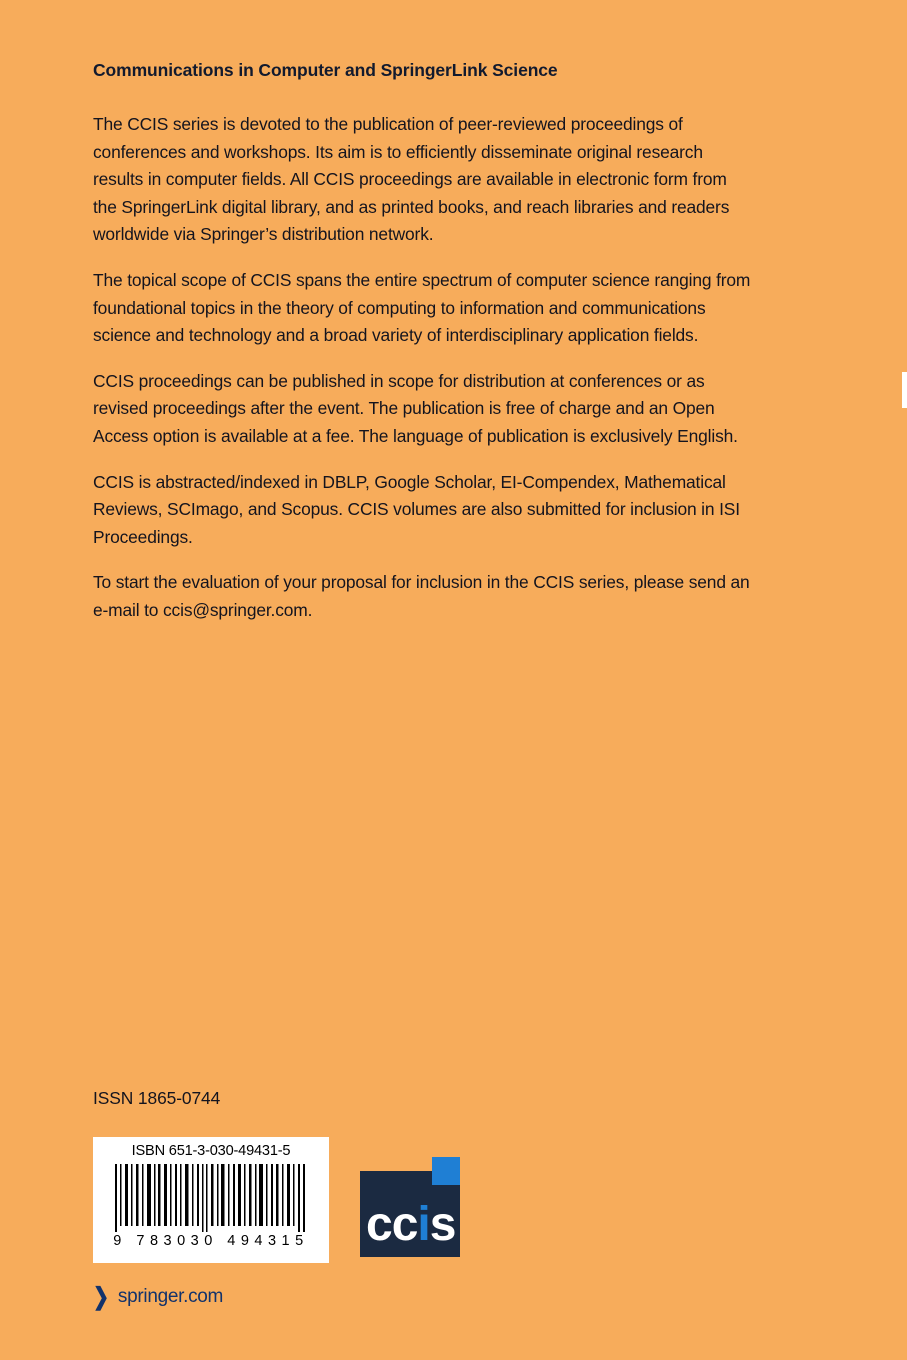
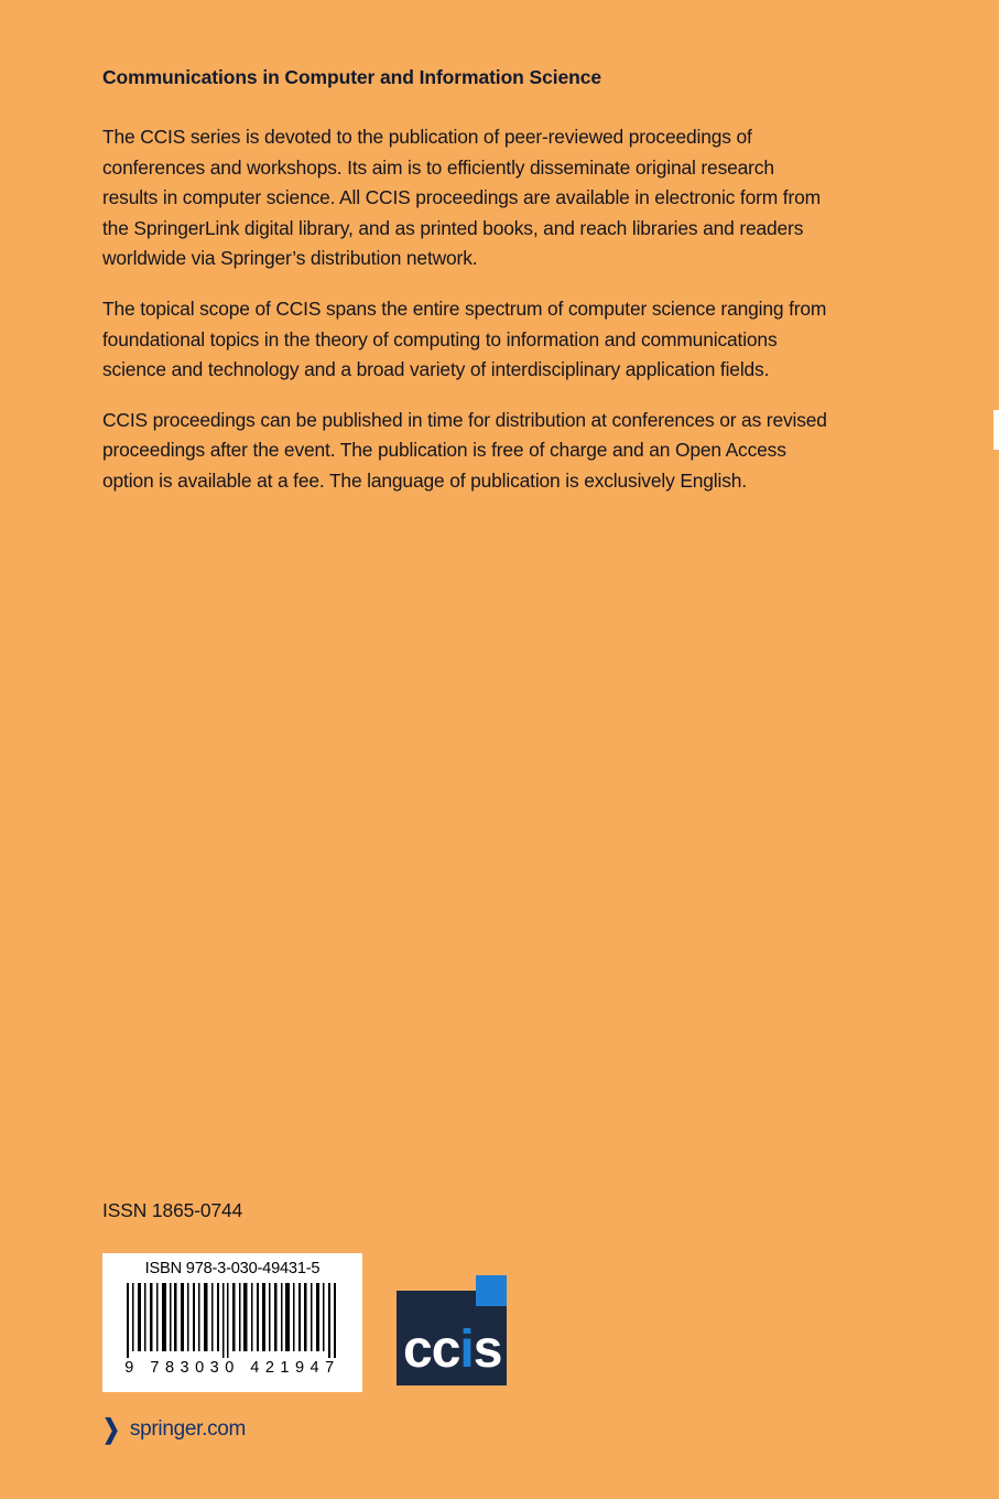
- Communications in Computer and SpringerLink Science
+ Communications in Computer and Information Science
- The CCIS series is devoted to the publication of peer-reviewed proceedings of conferences and workshops. Its aim is to efficiently disseminate original research results in computer fields. All CCIS proceedings are available in electronic form from the SpringerLink digital library, and as printed books, and reach libraries and readers worldwide via Springer’s distribution network.
+ The CCIS series is devoted to the publication of peer-reviewed proceedings of conferences and workshops. Its aim is to efficiently disseminate original research results in computer science. All CCIS proceedings are available in electronic form from the SpringerLink digital library, and as printed books, and reach libraries and readers worldwide via Springer’s distribution network.
  The topical scope of CCIS spans the entire spectrum of computer science ranging from foundational topics in the theory of computing to information and communications science and technology and a broad variety of interdisciplinary application fields.
- CCIS proceedings can be published in scope for distribution at conferences or as revised proceedings after the event. The publication is free of charge and an Open Access option is available at a fee. The language of publication is exclusively English.
+ CCIS proceedings can be published in time for distribution at conferences or as revised proceedings after the event. The publication is free of charge and an Open Access option is available at a fee. The language of publication is exclusively English.
- CCIS is abstracted/indexed in DBLP, Google Scholar, EI-Compendex, Mathematical Reviews, SCImago, and Scopus. CCIS volumes are also submitted for inclusion in ISI Proceedings.
- To start the evaluation of your proposal for inclusion in the CCIS series, please send an e-mail to ccis@springer.com.
  ISSN 1865-0744
- ISBN 651-3-030-49431-5
+ ISBN 978-3-030-49431-5
- 9 783030 494315
+ 9 783030 421947
  ccis
  ❯
  springer.com
